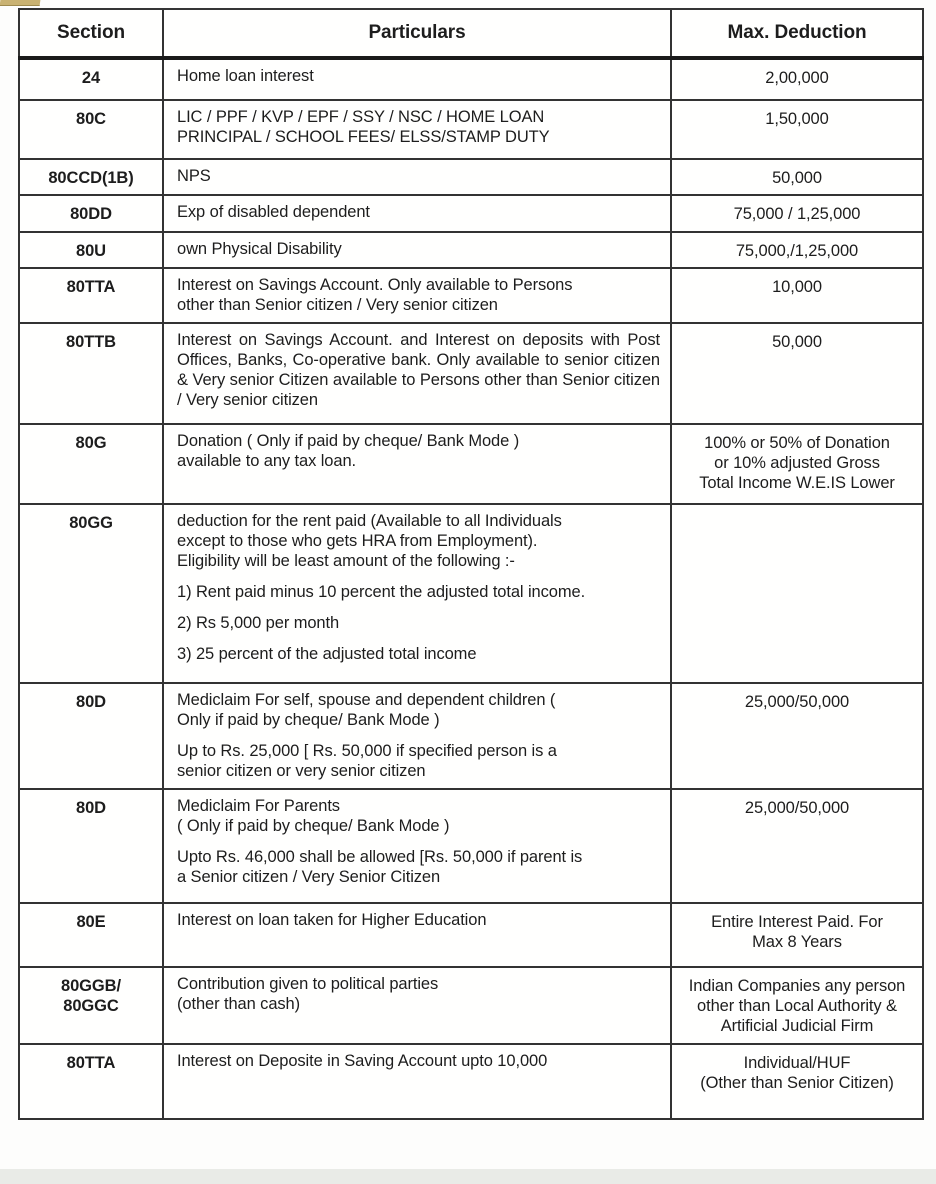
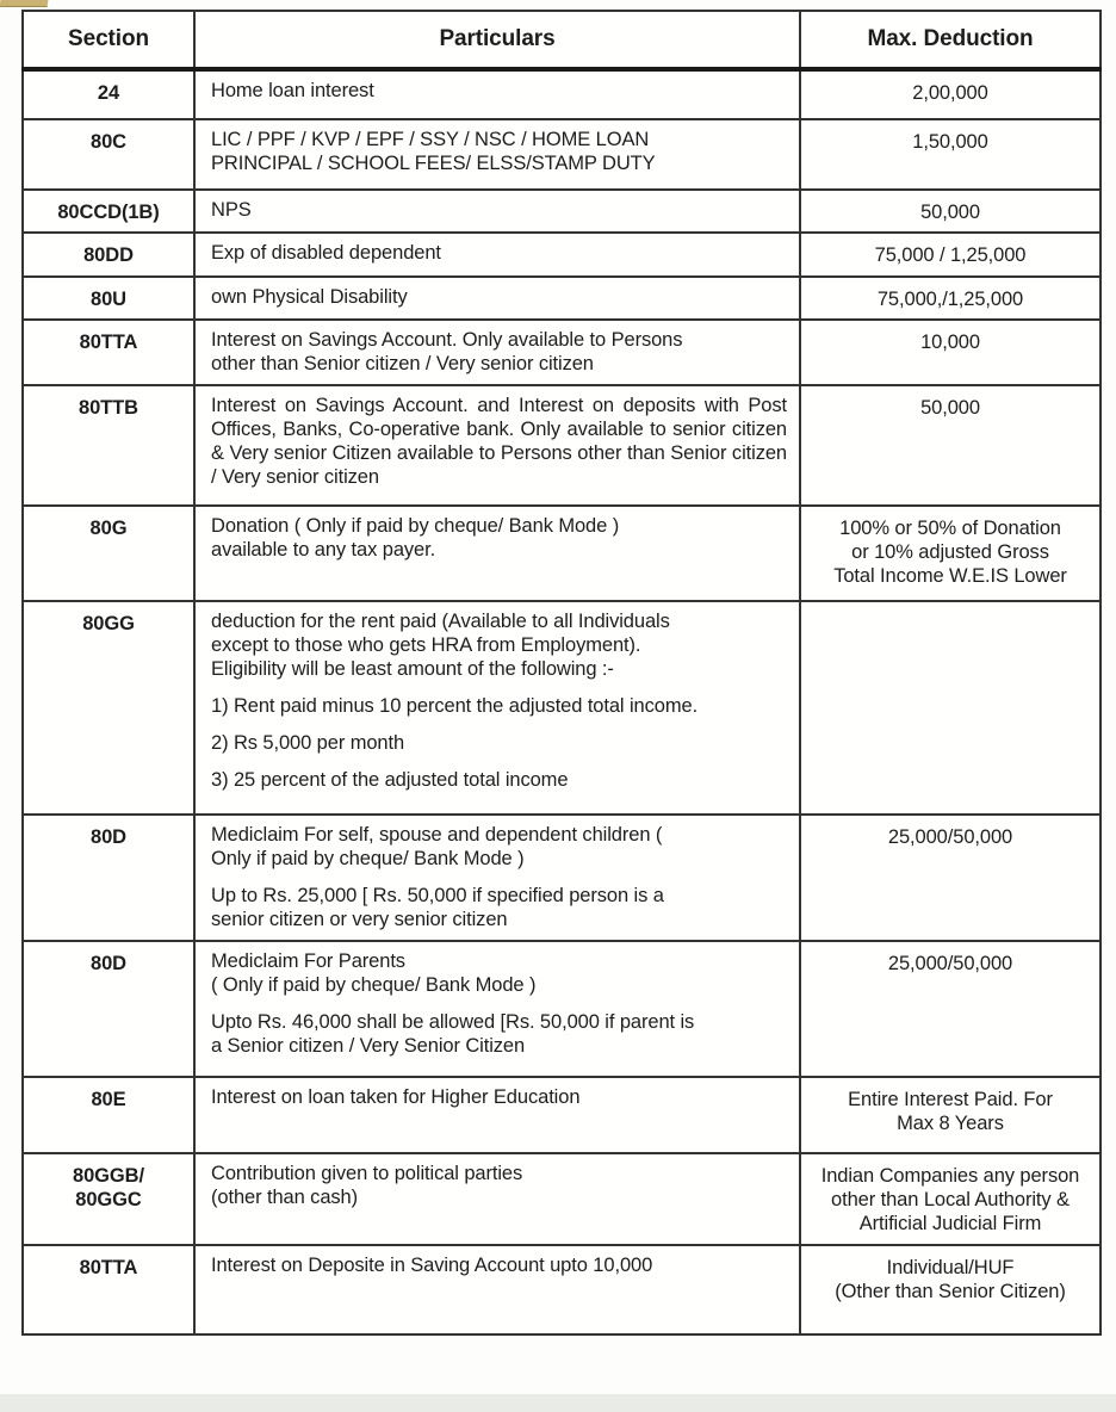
  Section	Particulars	Max. Deduction
  24	Home loan interest	2,00,000
  80C	LIC / PPF / KVP / EPF / SSY / NSC / HOME LOAN PRINCIPAL / SCHOOL FEES/ ELSS/STAMP DUTY	1,50,000
  80CCD(1B)	NPS	50,000
  80DD	Exp of disabled dependent	75,000 / 1,25,000
  80U	own Physical Disability	75,000,/1,25,000
  80TTA	Interest on Savings Account. Only available to Persons other than Senior citizen / Very senior citizen	10,000
  80TTB	Interest on Savings Account. and Interest on deposits with Post Offices, Banks, Co-operative bank. Only available to senior citizen & Very senior Citizen available to Persons other than Senior citizen / Very senior citizen	50,000
- 80G	Donation ( Only if paid by cheque/ Bank Mode ) available to any tax loan.	100% or 50% of Donation or 10% adjusted Gross Total Income W.E.IS Lower
+ 80G	Donation ( Only if paid by cheque/ Bank Mode ) available to any tax payer.	100% or 50% of Donation or 10% adjusted Gross Total Income W.E.IS Lower
  80GG	deduction for the rent paid (Available to all Individuals except to those who gets HRA from Employment). Eligibility will be least amount of the following :-1) Rent paid minus 10 percent the adjusted total income.2) Rs 5,000 per month3) 25 percent of the adjusted total income
  80D	Mediclaim For self, spouse and dependent children ( Only if paid by cheque/ Bank Mode )Up to Rs. 25,000 [ Rs. 50,000 if specified person is a senior citizen or very senior citizen	25,000/50,000
  80D	Mediclaim For Parents ( Only if paid by cheque/ Bank Mode )Upto Rs. 46,000 shall be allowed [Rs. 50,000 if parent is a Senior citizen / Very Senior Citizen	25,000/50,000
  80E	Interest on loan taken for Higher Education	Entire Interest Paid. For Max 8 Years
  80GGB/ 80GGC	Contribution given to political parties (other than cash)	Indian Companies any person other than Local Authority & Artificial Judicial Firm
  80TTA	Interest on Deposite in Saving Account upto 10,000	Individual/HUF (Other than Senior Citizen)
